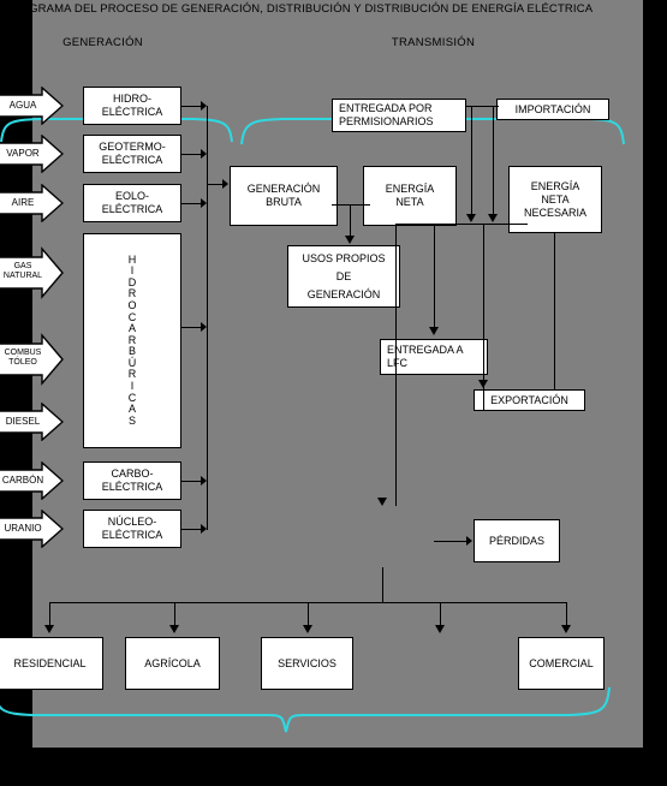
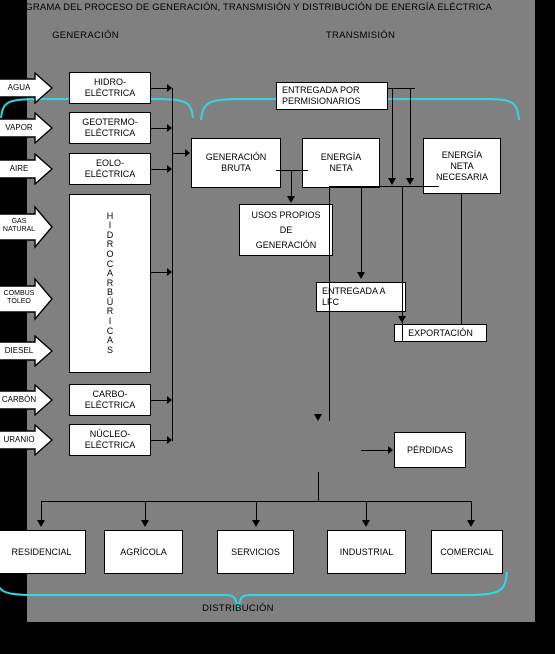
- DIAGRAMA DEL PROCESO DE GENERACIÓN, DISTRIBUCIÓN Y DISTRIBUCIÓN DE ENERGÍA ELÉCTRICA
+ DIAGRAMA DEL PROCESO DE GENERACIÓN, TRANSMISIÓN Y DISTRIBUCIÓN DE ENERGÍA ELÉCTRICA
  GENERACIÓN
  TRANSMISIÓN
+ DISTRIBUCIÓN
  AGUA
  VAPOR
  AIRE
  DIESEL
  CARBÓN
  URANIO
  HIDRO-
  ELÉCTRICA
  GEOTERMO-
  ELÉCTRICA
  EOLO-
  ELÉCTRICA
  H
  I
  D
  R
  O
  C
  A
  R
  B
  Ú
  R
  I
  C
  A
  S
  CARBO-
  ELÉCTRICA
  NÚCLEO-
  ELÉCTRICA
  GENERACIÓN
  BRUTA
  ENERGÍA
  NETA
  USOS PROPIOS
  DE
  GENERACIÓN
  ENTREGADA POR
  PERMISIONARIOS
- IMPORTACIÓN
  ENERGÍA
  NETA
  NECESARIA
  ENTREGADA A
  EXPORTACIÓN
  PÉRDIDAS
  RESIDENCIAL
  AGRÍCOLA
  SERVICIOS
+ INDUSTRIAL
  COMERCIAL
